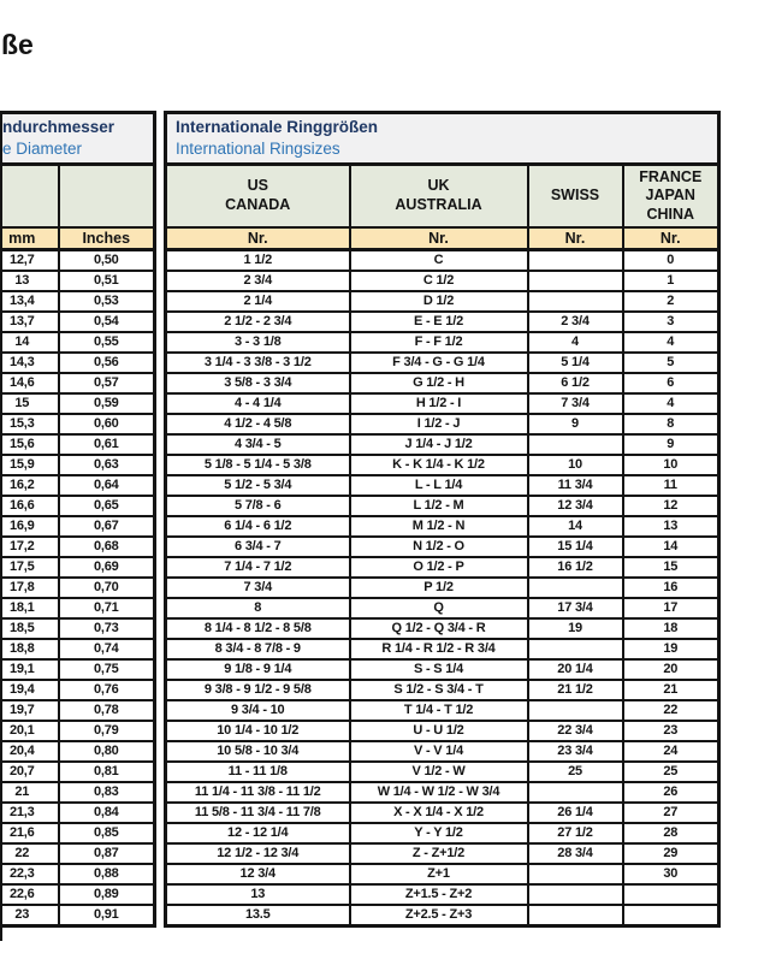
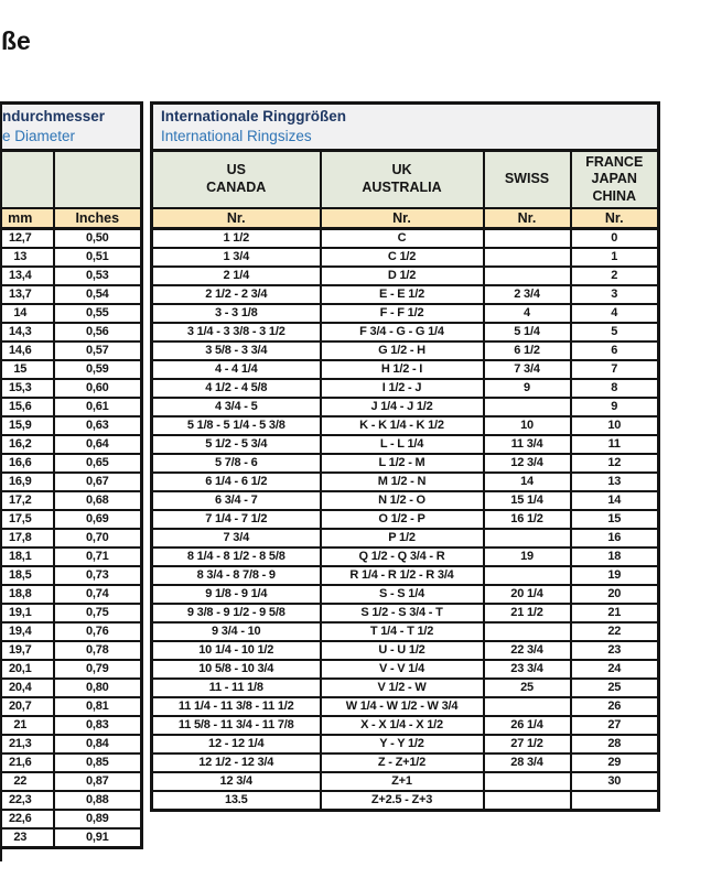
  ße
  ndurchmesser e Diameter
  mm	Inches
  12,7	0,50
  13	0,51
  13,4	0,53
  13,7	0,54
  14	0,55
  14,3	0,56
  14,6	0,57
  15	0,59
  15,3	0,60
  15,6	0,61
  15,9	0,63
  16,2	0,64
  16,6	0,65
  16,9	0,67
  17,2	0,68
  17,5	0,69
  17,8	0,70
  18,1	0,71
  18,5	0,73
  18,8	0,74
  19,1	0,75
  19,4	0,76
  19,7	0,78
  20,1	0,79
  20,4	0,80
  20,7	0,81
  21	0,83
  21,3	0,84
  21,6	0,85
  22	0,87
  22,3	0,88
  22,6	0,89
  23	0,91
  Internationale Ringgrößen International Ringsizes
  US CANADA	UK AUSTRALIA	SWISS	FRANCE JAPAN CHINA
  Nr.	Nr.	Nr.	Nr.
  1 1/2	C		0
- 2 3/4	C 1/2		1
+ 1 3/4	C 1/2		1
  2 1/4	D 1/2		2
  2 1/2 - 2 3/4	E - E 1/2	2 3/4	3
  3 - 3 1/8	F - F 1/2	4	4
  3 1/4 - 3 3/8 - 3 1/2	F 3/4 - G - G 1/4	5 1/4	5
  3 5/8 - 3 3/4	G 1/2 - H	6 1/2	6
- 4 - 4 1/4	H 1/2 - I	7 3/4	4
+ 4 - 4 1/4	H 1/2 - I	7 3/4	7
  4 1/2 - 4 5/8	I 1/2 - J	9	8
  4 3/4 - 5	J 1/4 - J 1/2		9
  5 1/8 - 5 1/4 - 5 3/8	K - K 1/4 - K 1/2	10	10
  5 1/2 - 5 3/4	L - L 1/4	11 3/4	11
  5 7/8 - 6	L 1/2 - M	12 3/4	12
  6 1/4 - 6 1/2	M 1/2 - N	14	13
  6 3/4 - 7	N 1/2 - O	15 1/4	14
  7 1/4 - 7 1/2	O 1/2 - P	16 1/2	15
  7 3/4	P 1/2		16
- 8	Q	17 3/4	17
  8 1/4 - 8 1/2 - 8 5/8	Q 1/2 - Q 3/4 - R	19	18
  8 3/4 - 8 7/8 - 9	R 1/4 - R 1/2 - R 3/4		19
  9 1/8 - 9 1/4	S - S 1/4	20 1/4	20
  9 3/8 - 9 1/2 - 9 5/8	S 1/2 - S 3/4 - T	21 1/2	21
  9 3/4 - 10	T 1/4 - T 1/2		22
  10 1/4 - 10 1/2	U - U 1/2	22 3/4	23
  10 5/8 - 10 3/4	V - V 1/4	23 3/4	24
  11 - 11 1/8	V 1/2 - W	25	25
  11 1/4 - 11 3/8 - 11 1/2	W 1/4 - W 1/2 - W 3/4		26
  11 5/8 - 11 3/4 - 11 7/8	X - X 1/4 - X 1/2	26 1/4	27
  12 - 12 1/4	Y - Y 1/2	27 1/2	28
  12 1/2 - 12 3/4	Z - Z+1/2	28 3/4	29
  12 3/4	Z+1		30
- 13	Z+1.5 - Z+2
  13.5	Z+2.5 - Z+3
